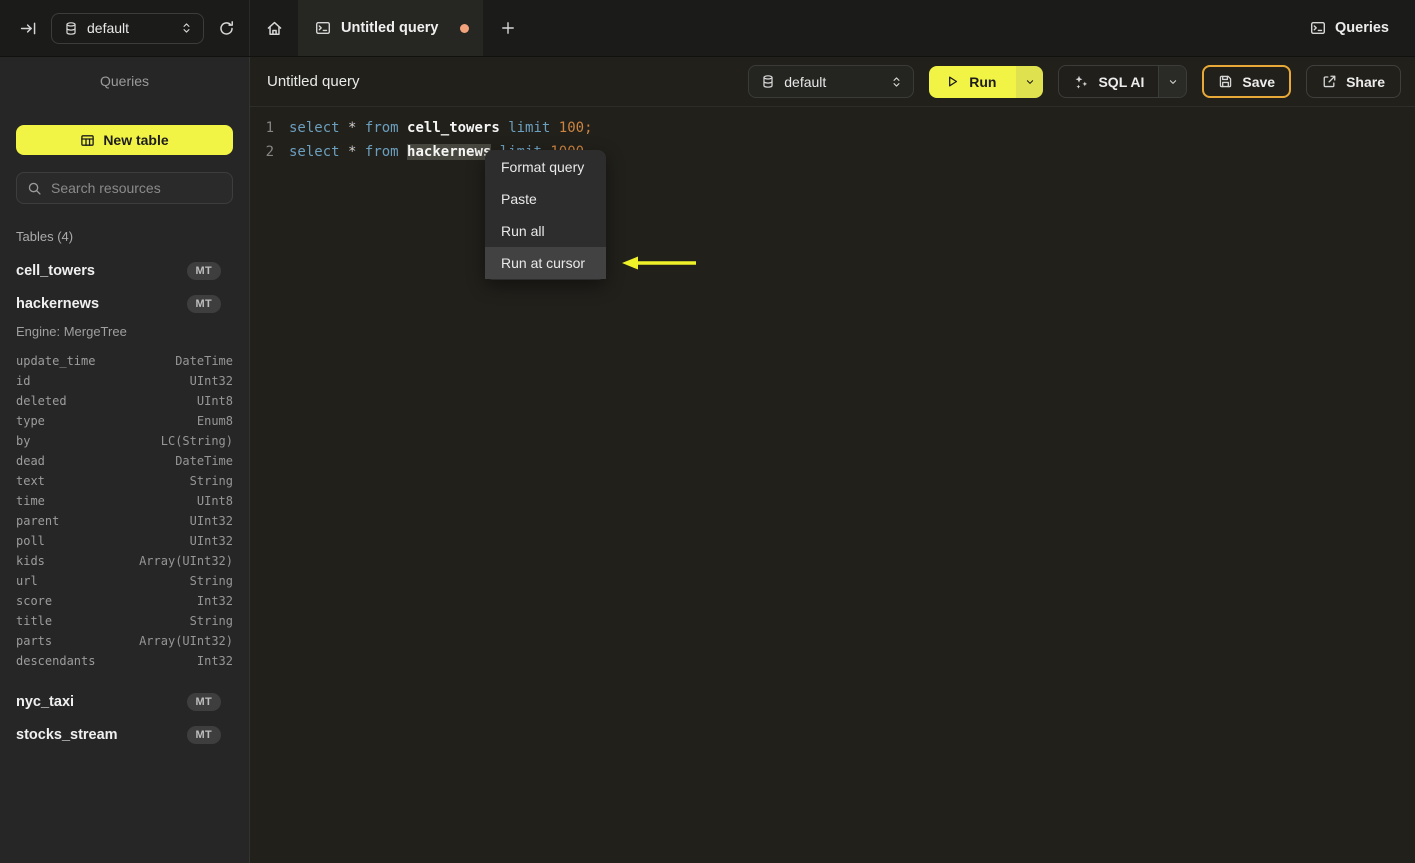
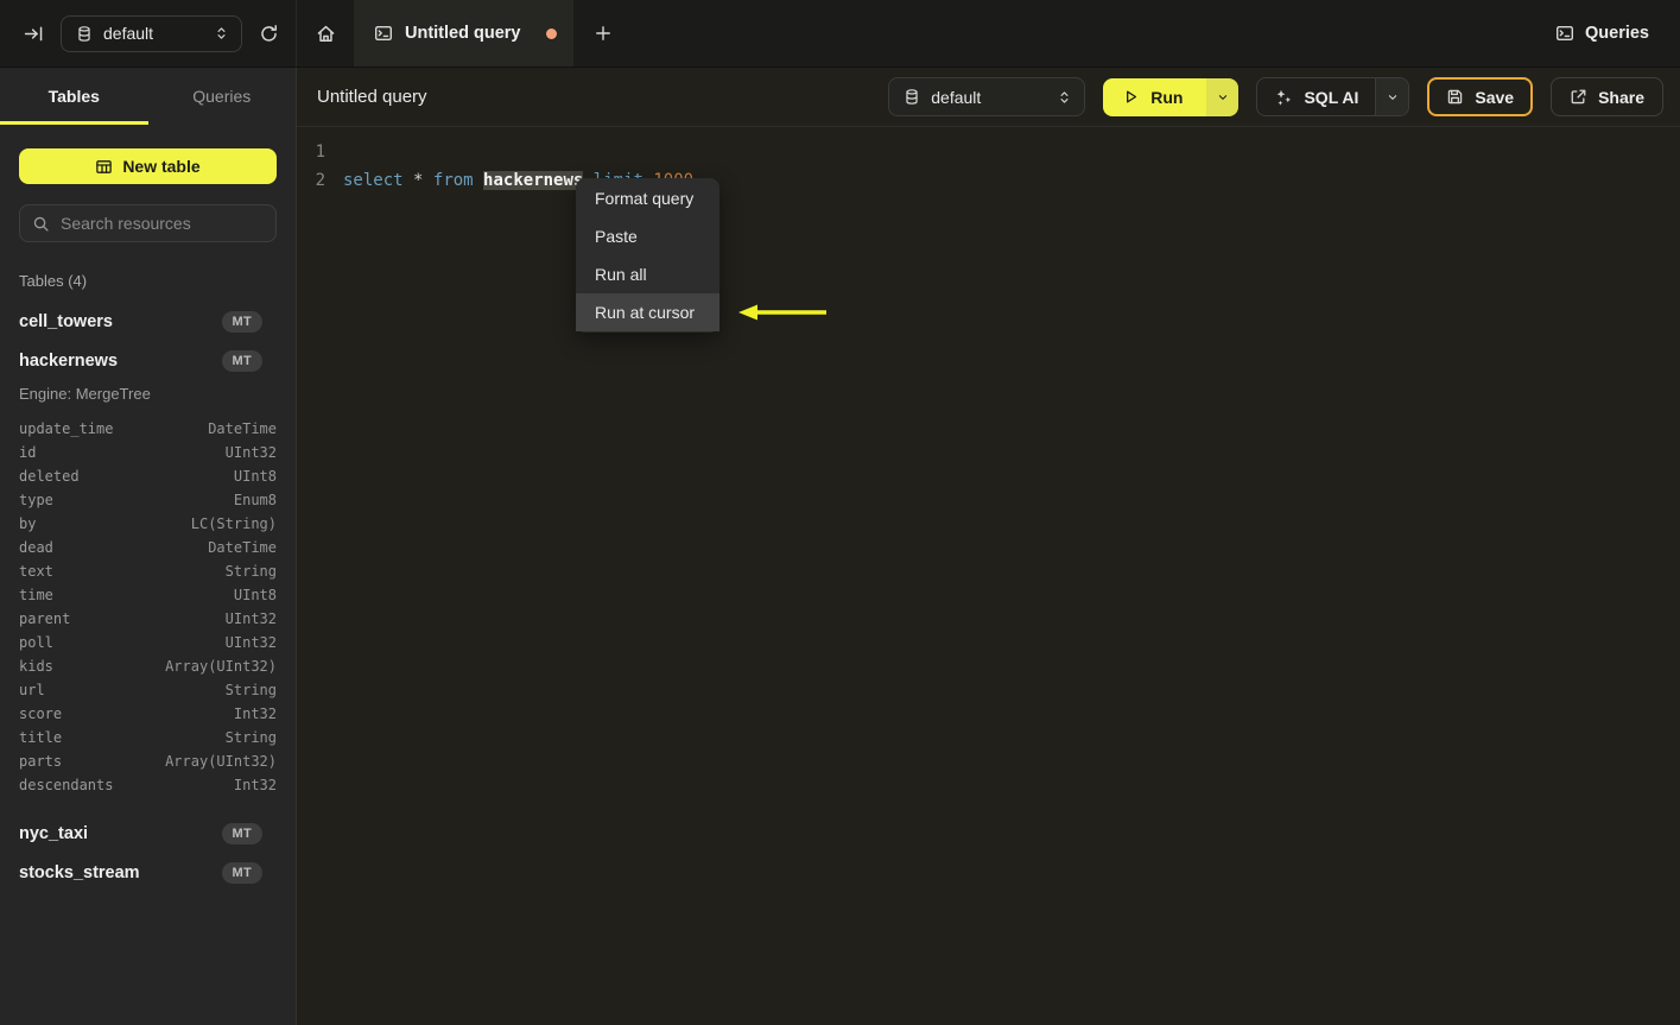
  default
  Untitled query
  Queries
+ Tables
  Queries
  New table
  Search resources
  Tables (4)
  cell_towers
  MT
  hackernews
  MT
  Engine: MergeTree
  update_time
  DateTime
  id
  UInt32
  deleted
  UInt8
  type
  Enum8
  by
  LC(String)
  dead
  DateTime
  text
  String
  time
  UInt8
  parent
  UInt32
  poll
  UInt32
  kids
  Array(UInt32)
  url
  String
  score
  Int32
  title
  String
  parts
  Array(UInt32)
  descendants
  Int32
  nyc_taxi
  MT
  stocks_stream
  MT
  Untitled query
  default
  Run
  SQL AI
  Save
  Share
  1
- select * from cell_towers limit 100;
  2
  Format query
  Paste
  Run all
  Run at cursor
